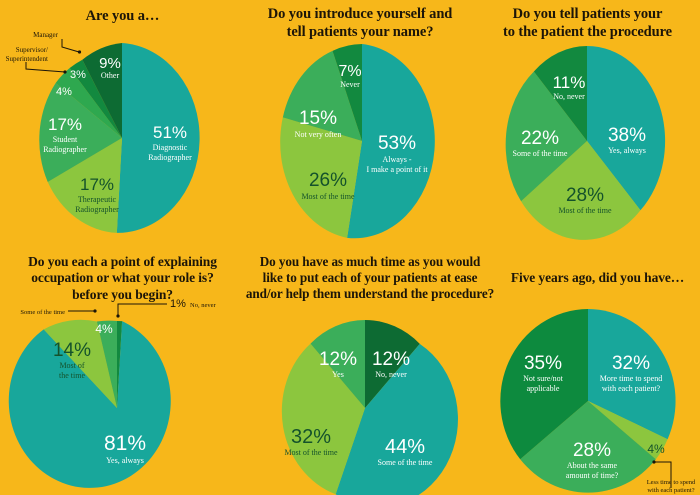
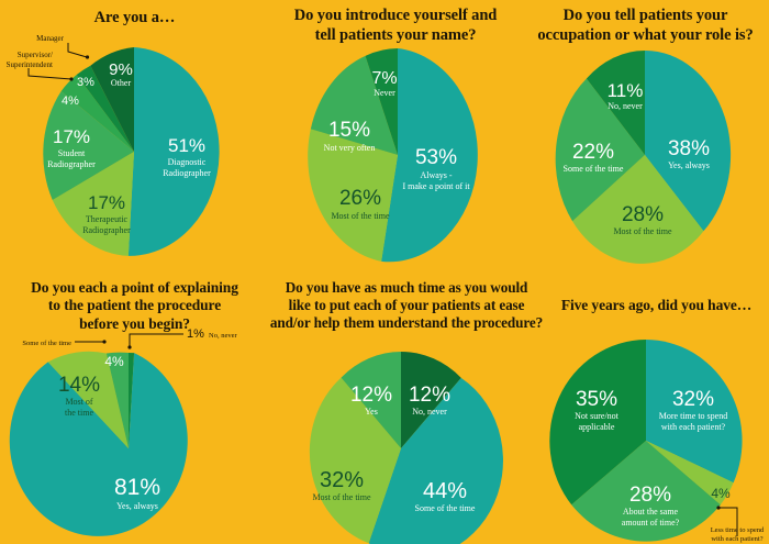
  Are you a…
  51%
  Diagnostic
  Radiographer
  17%
  Therapeutic
  Radiographer
  17%
  Student
  Radiographer
  9%
  Other
  3%
  4%
  Manager
  Supervisor/
  Superintendent
  Do you introduce yourself and
  tell patients your name?
  53%
  Always -
  I make a point of it
  26%
  Most of the time
  15%
  Not very often
  7%
  Never
  Do you tell patients your
- to the patient the procedure
+ occupation or what your role is?
  38%
  Yes, always
  28%
  Most of the time
  22%
  Some of the time
  11%
  No, never
  Do you each a point of explaining
- occupation or what your role is?
+ to the patient the procedure
  before you begin?
  81%
  Yes, always
  14%
  Most of
  the time
  4%
  1%
  Do you have as much time as you would
  like to put each of your patients at ease
  and/or help them understand the procedure?
  12%
  No, never
  44%
  Some of the time
  32%
  Most of the time
  12%
  Yes
  Five years ago, did you have…
  32%
  More time to spend
  with each patient?
  28%
  About the same
  amount of time?
  35%
  Not sure/not
  applicable
  4%
